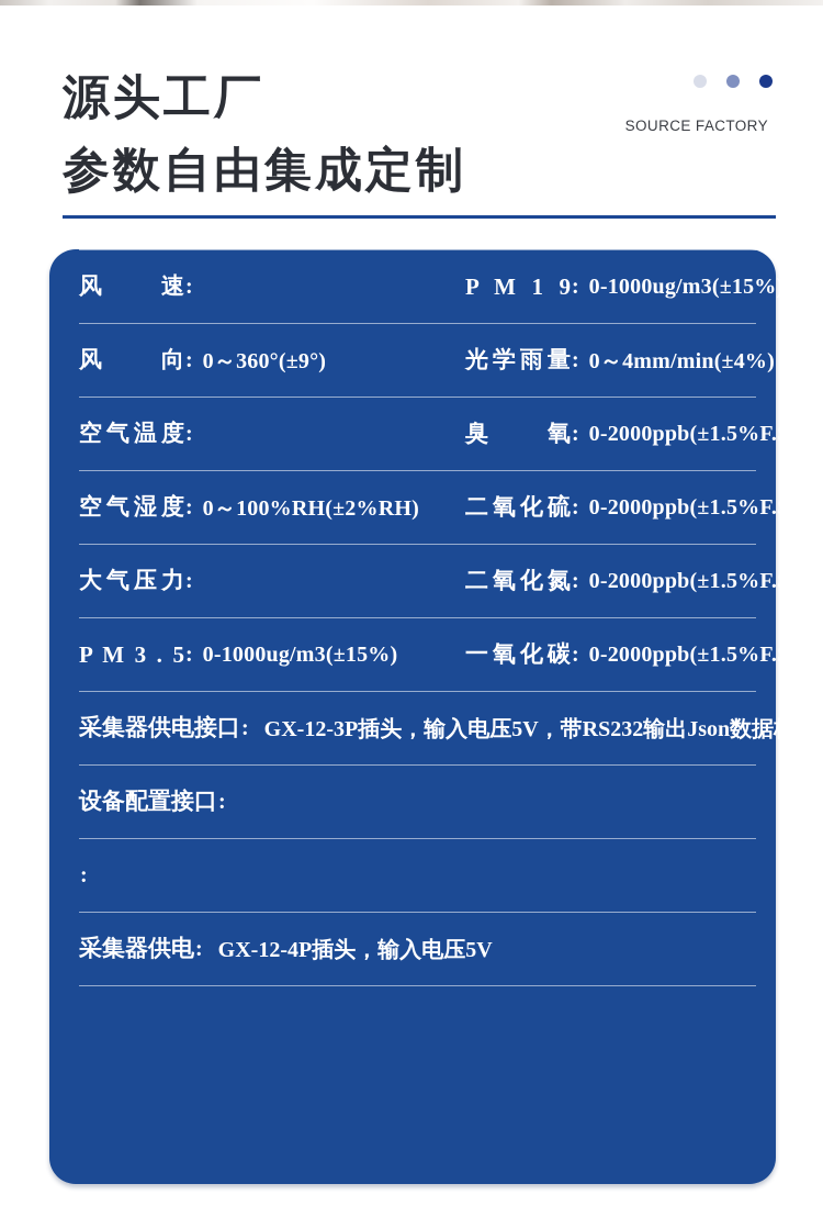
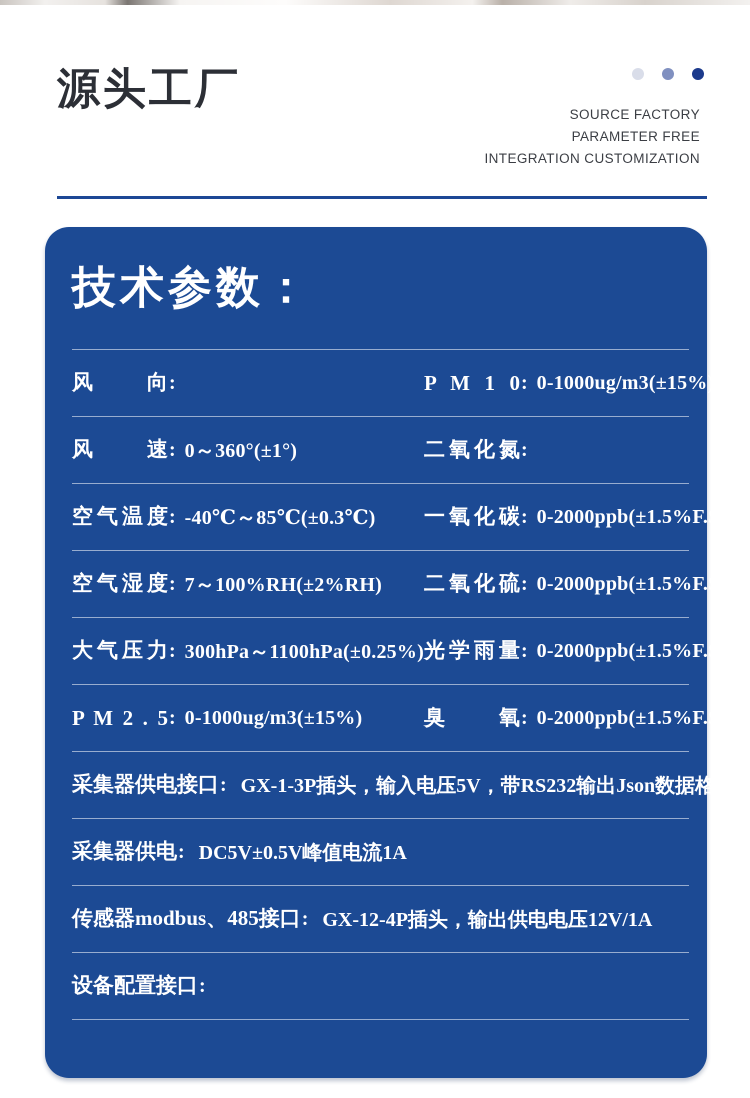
  源头工厂
- 参数自由集成定制
  SOURCE FACTORY
+ PARAMETER FREE
+ INTEGRATION CUSTOMIZATION
+ 技术参数：
- 风速
+ 风向
  :
- P M 1 9
+ P M 1 0
  :
  0-1000ug/m3(±15%)
- 风向
+ 风速
  :
- 0～360°(±9°)
+ 0～360°(±1°)
- 光学雨量
+ 二氧化氮
  :
- 0～4mm/min(±4%)
  空气温度
  :
+ -40℃～85℃(±0.3℃)
- 臭氧
+ 一氧化碳
  :
  0-2000ppb(±1.5%F.S)
  空气湿度
  :
- 0～100%RH(±2%RH)
+ 7～100%RH(±2%RH)
  二氧化硫
  :
  0-2000ppb(±1.5%F.S)
  大气压力
  :
+ 300hPa～1100hPa(±0.25%)
- 二氧化氮
+ 光学雨量
  :
  0-2000ppb(±1.5%F.S)
- P M 3 . 5
+ P M 2 . 5
  :
  0-1000ug/m3(±15%)
- 一氧化碳
+ 臭氧
  :
  0-2000ppb(±1.5%F.S)
  采集器供电接口
  :
- GX-12-3P插头，输入电压5V，带RS232输出Json数据格式
+ GX-1-3P插头，输入电压5V，带RS232输出Json数据格式
- 设备配置接口
+ 采集器供电
  :
+ DC5V±0.5V峰值电流1A
+ 传感器modbus、485接口
  :
+ GX-12-4P插头，输出供电电压12V/1A
- 采集器供电
+ 设备配置接口
  :
- GX-12-4P插头，输入电压5V
